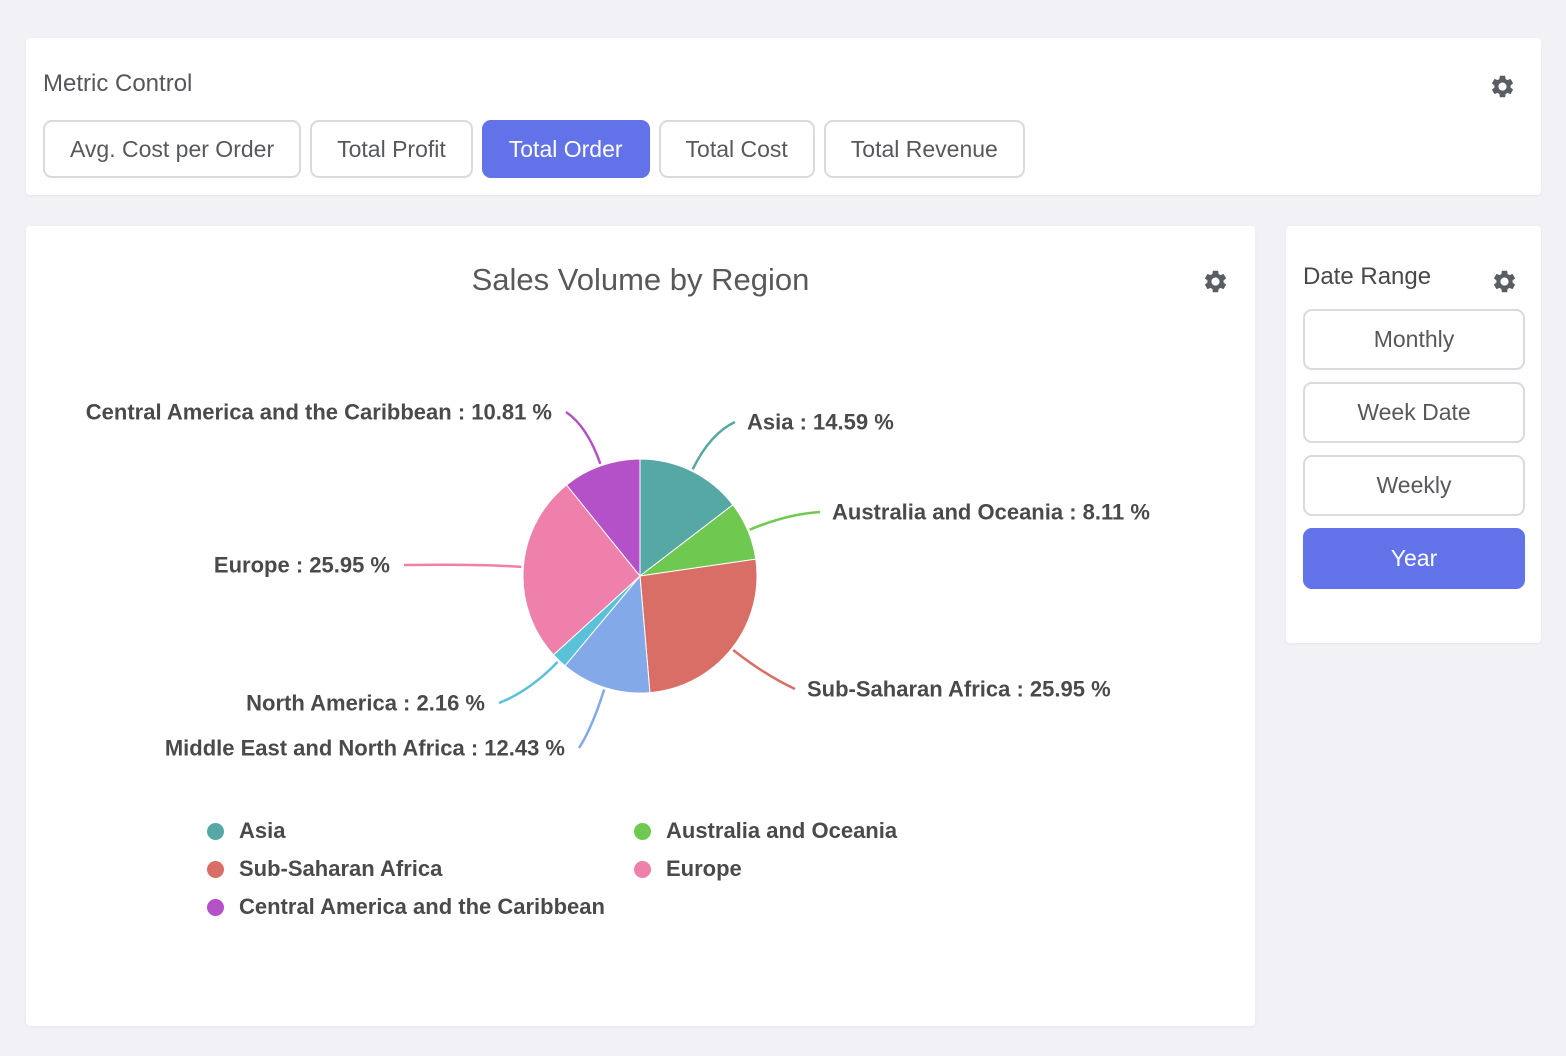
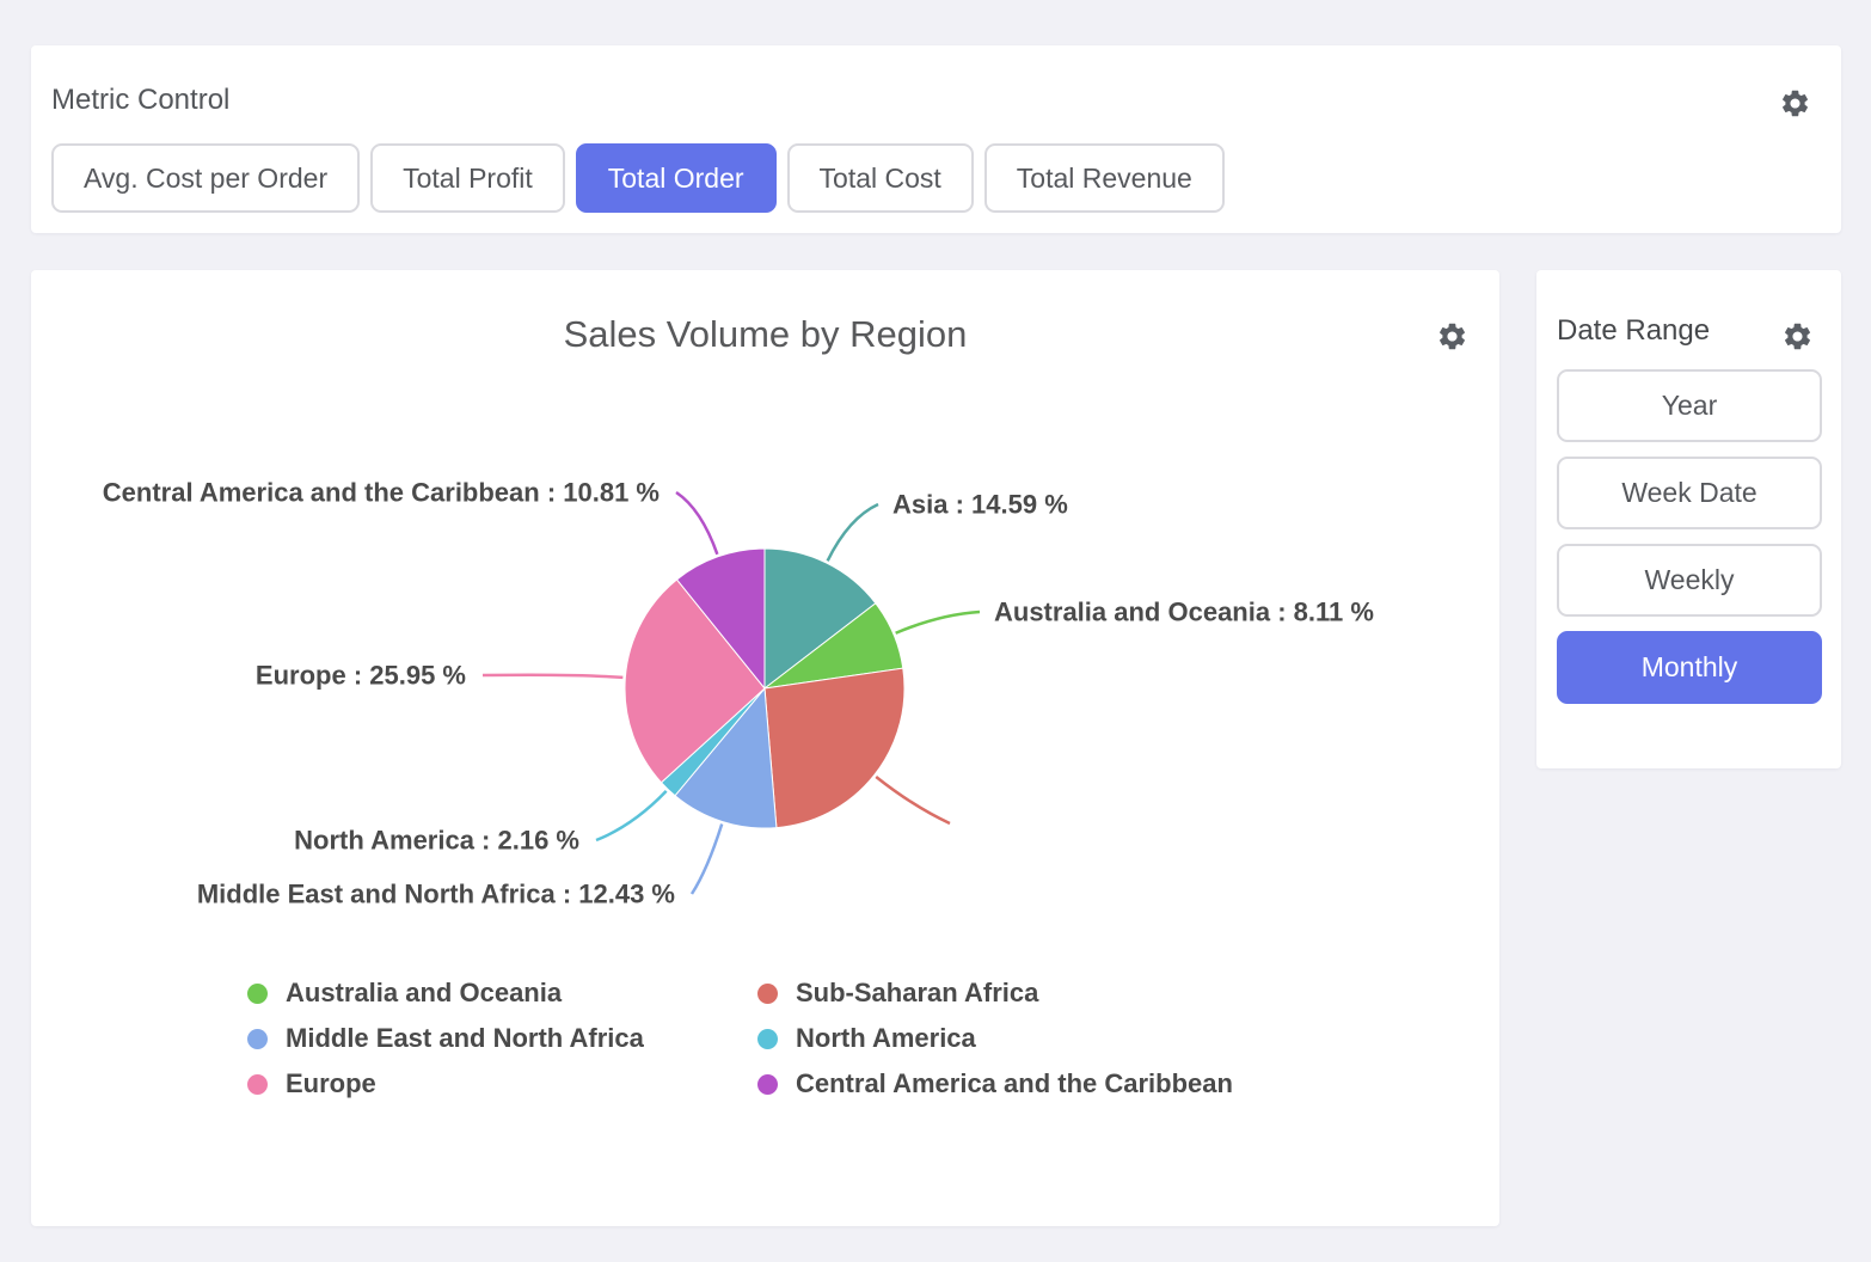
  Metric Control
  Avg. Cost per Order
  Total Profit
  Total Order
  Total Cost
  Total Revenue
  Sales Volume by Region
  Asia : 14.59 %
  Australia and Oceania : 8.11 %
- Sub-Saharan Africa : 25.95 %
  Middle East and North Africa : 12.43 %
  North America : 2.16 %
  Europe : 25.95 %
  Central America and the Caribbean : 10.81 %
- Asia
  Australia and Oceania
  Sub-Saharan Africa
+ Middle East and North Africa
+ North America
  Europe
  Central America and the Caribbean
  Date Range
- Monthly
+ Year
  Week Date
  Weekly
- Year
+ Monthly
